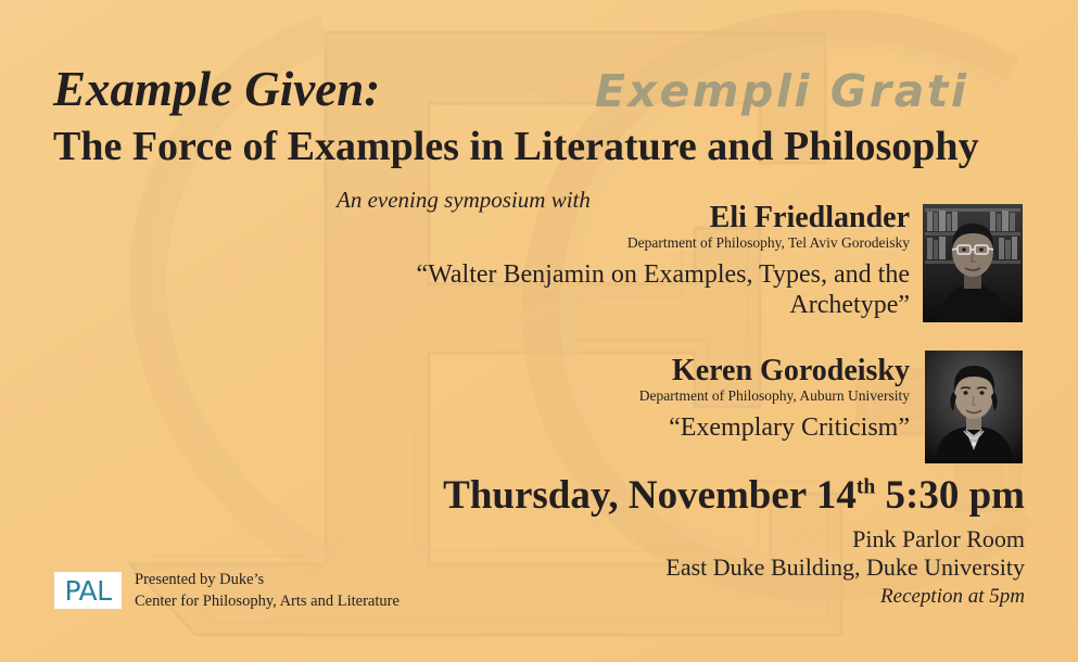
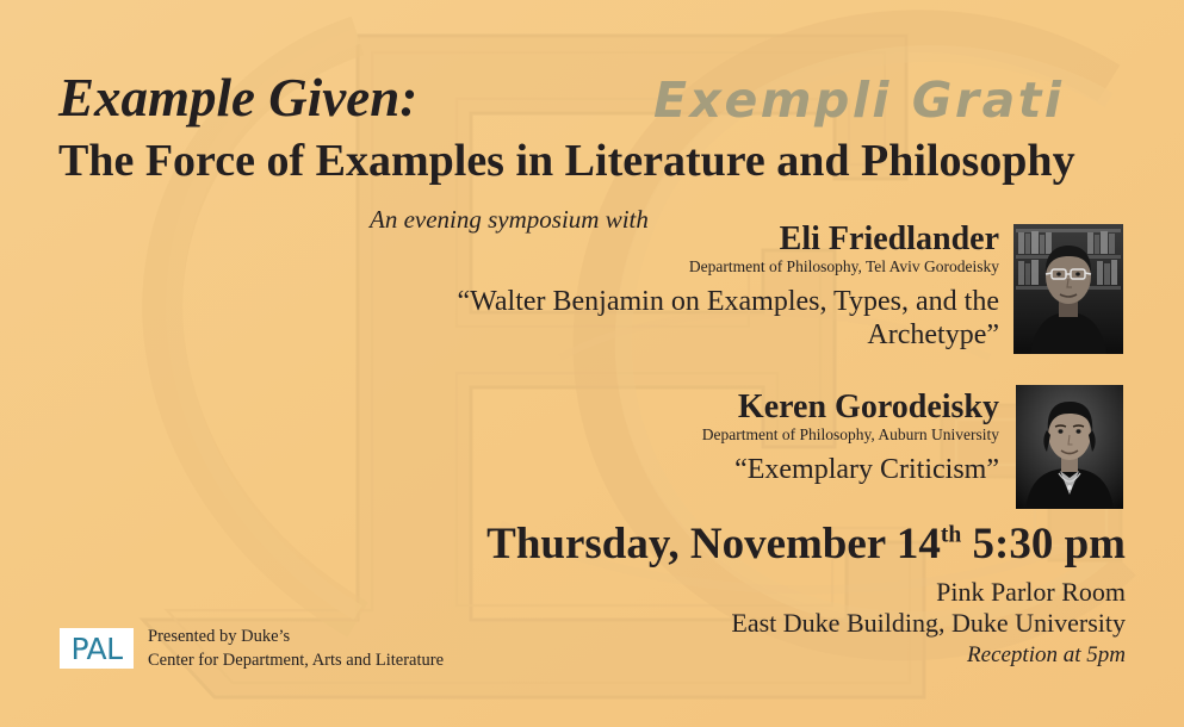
  Exempli Grati
  Example Given:
  The Force of Examples in Literature and Philosophy
  An evening symposium with
  Eli Friedlander
  Department of Philosophy, Tel Aviv Gorodeisky
  “Walter Benjamin on Examples, Types, and the Archetype”
  Keren Gorodeisky
  Department of Philosophy, Auburn University
  “Exemplary Criticism”
  Thursday, November 14th 5:30 pm
  Pink Parlor Room
  East Duke Building, Duke University
  Reception at 5pm
  PAL
  Presented by Duke’s
- Center for Philosophy, Arts and Literature
+ Center for Department, Arts and Literature
